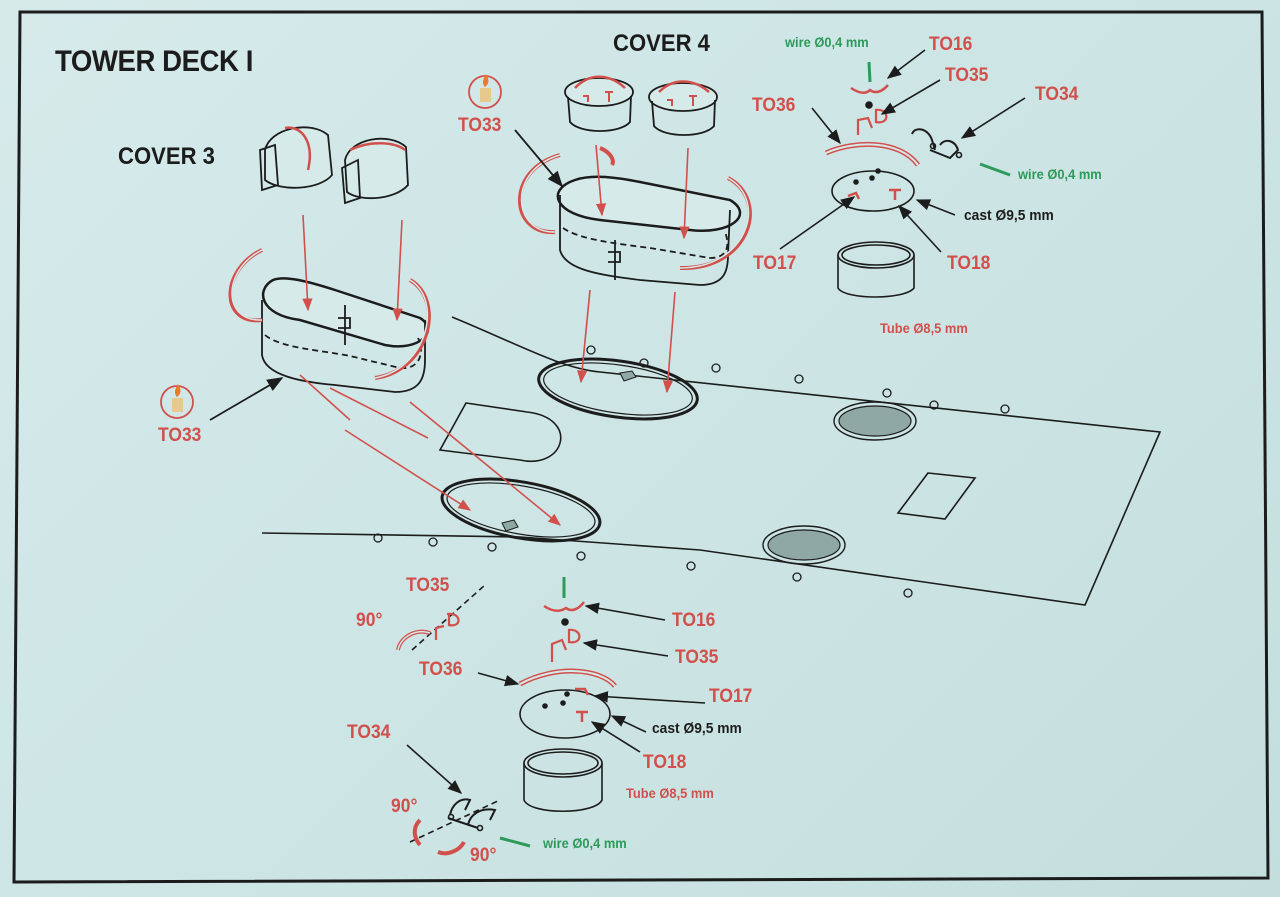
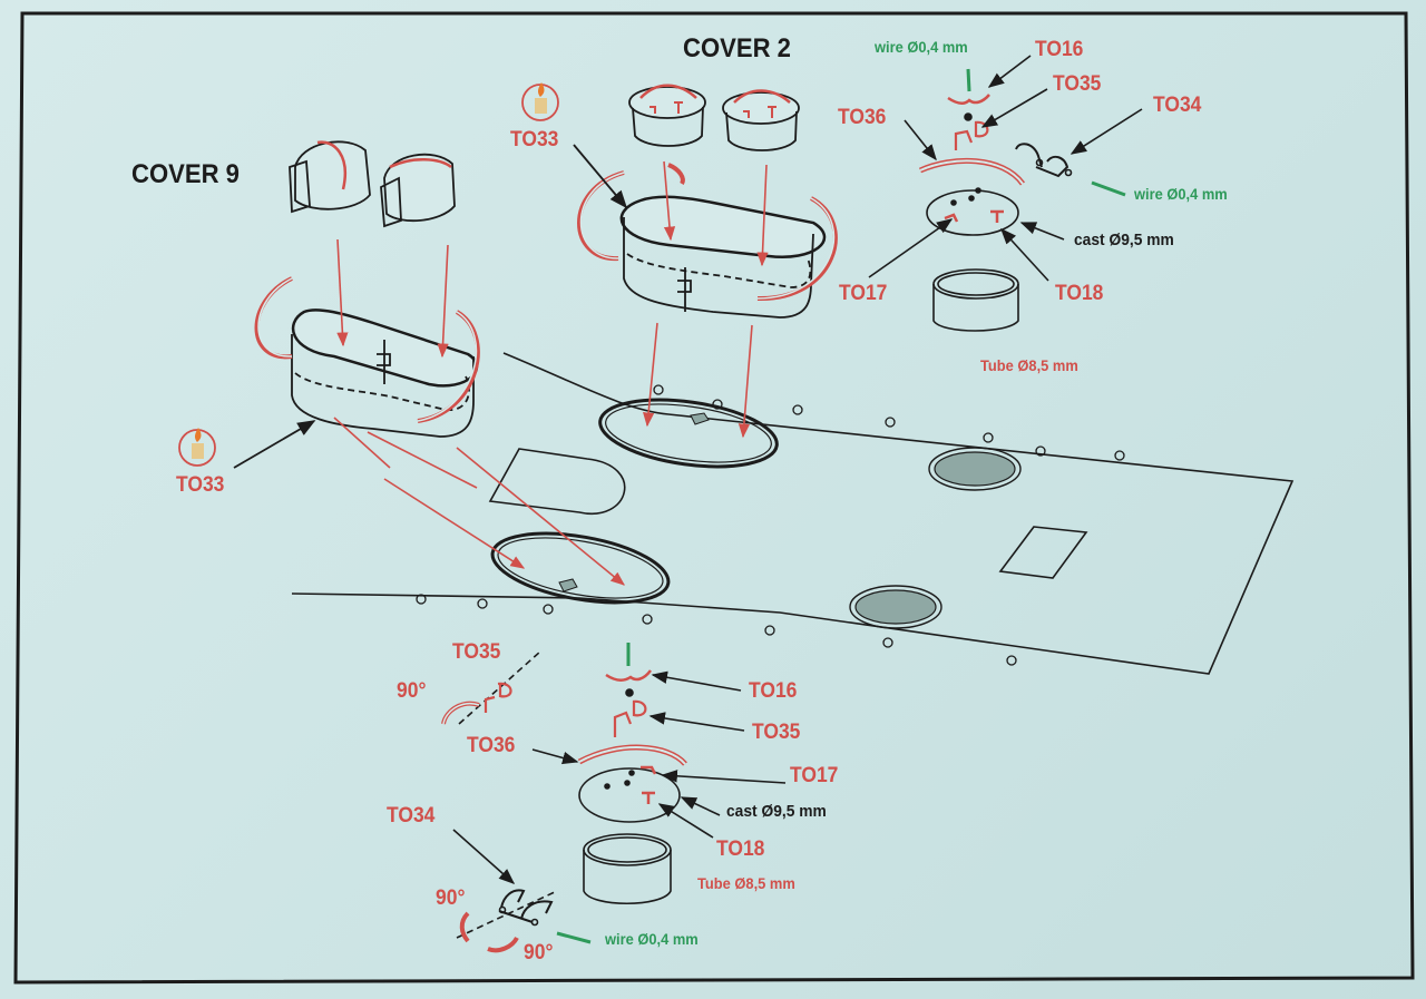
- TOWER DECK I
- COVER 3
+ COVER 9
- COVER 4
+ COVER 2
  TO33
  TO33
  wire Ø0,4 mm
  TO16
  TO35
  TO34
  TO36
  wire Ø0,4 mm
  cast Ø9,5 mm
  TO17
  TO18
  Tube Ø8,5 mm
  TO35
  90°
  TO16
  TO35
  TO36
  TO17
  cast Ø9,5 mm
  TO18
  Tube Ø8,5 mm
  TO34
  90°
  90°
  wire Ø0,4 mm
